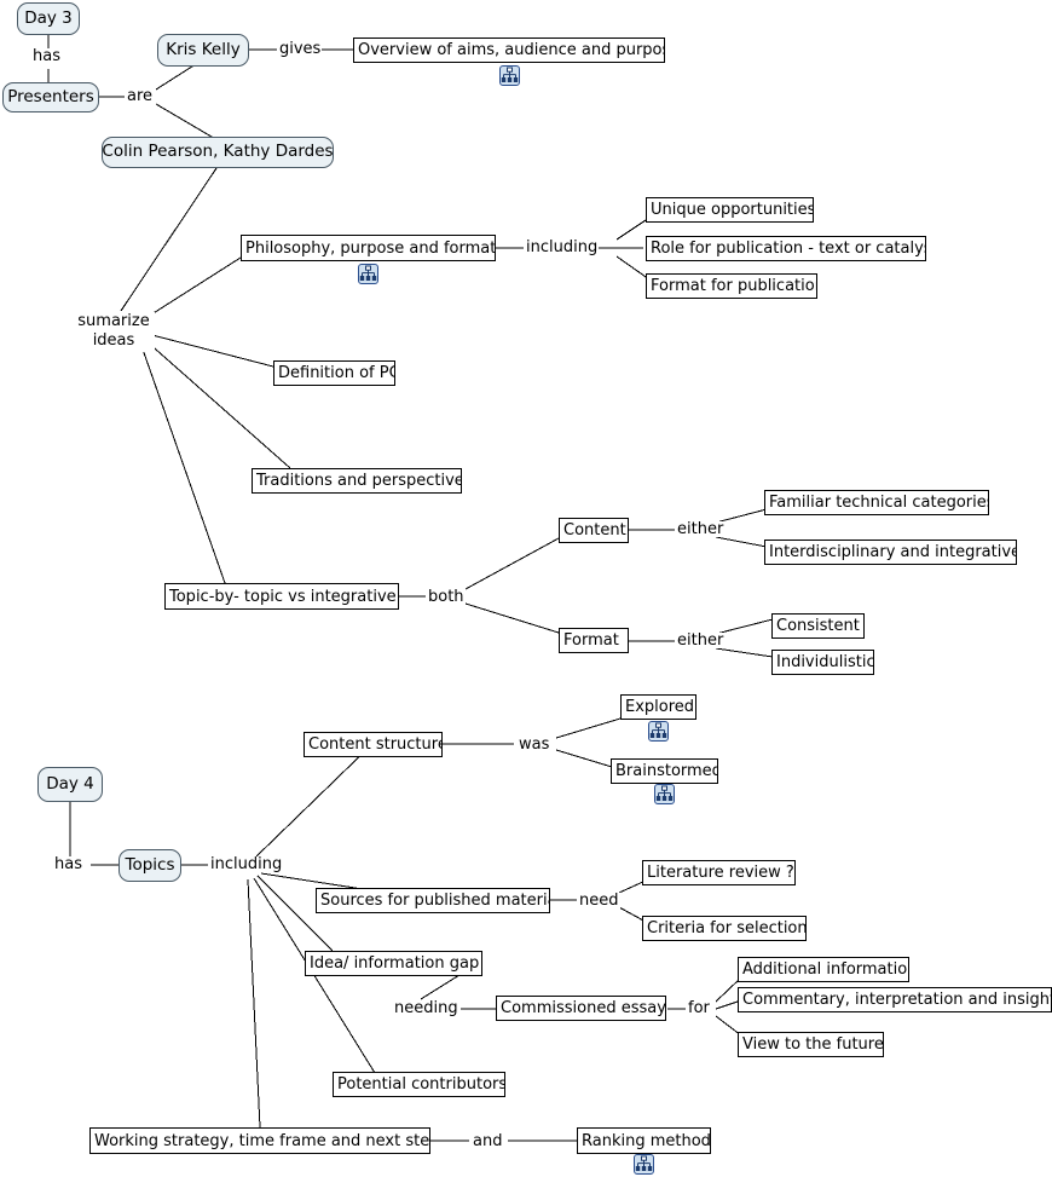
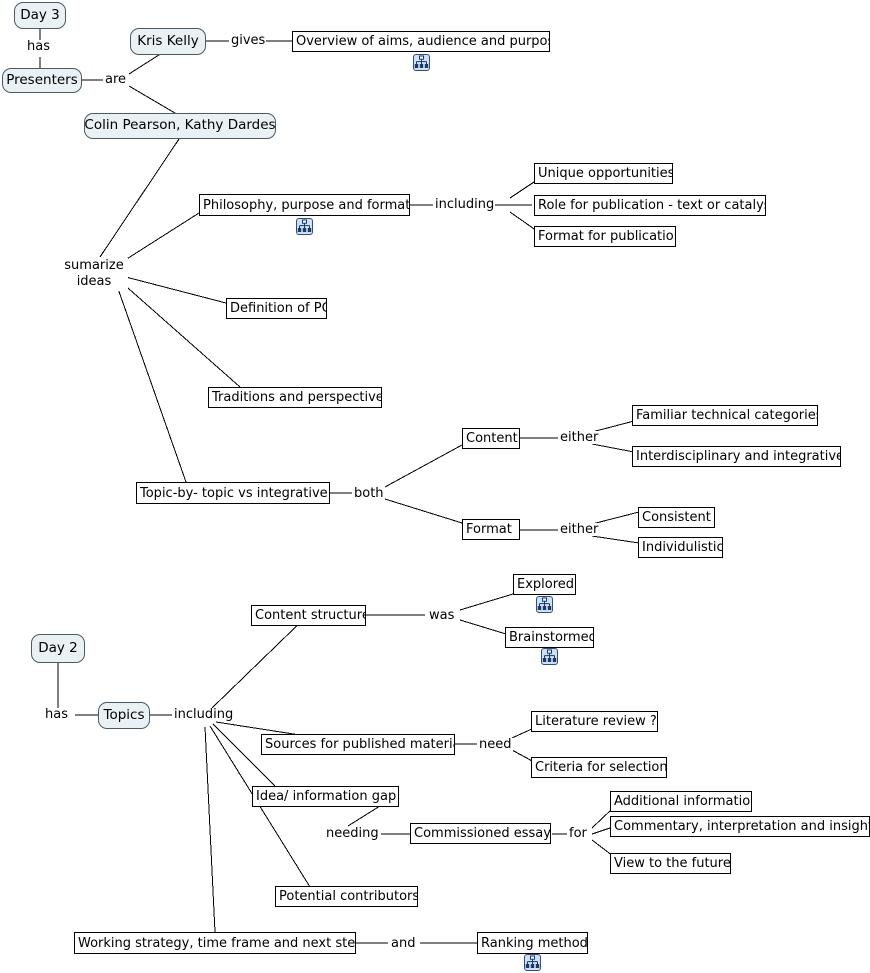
  Day 3
  has
  Presenters
  are
  Kris Kelly
  gives
  Overview of aims, audience and purpo
  Colin Pearson, Kathy Dardes
  sumarize
  ideas
  Philosophy, purpose and format
  including
  Unique opportunities
  Role for publication - text or cataly
  Format for publicatio
  Definition of P
  Traditions and perspective
  Topic-by- topic vs integrative
  both
  Content
  either
  Familiar technical categorie
  Interdisciplinary and integrativ
  Format
  either
  Consistent
  Individulistic
- Day 4
+ Day 2
  has
  Topics
  including
  Content structur
  was
  Explored
  Brainstormed
  Sources for published materi
  need
  Literature review ?
  Criteria for selection
  Idea/ information gap
  needing
  Commissioned essay
  for
  Additional informatio
  Commentary, interpretation and insigh
  View to the future
  Potential contributors
  Working strategy, time frame and next ste
  and
  Ranking method
